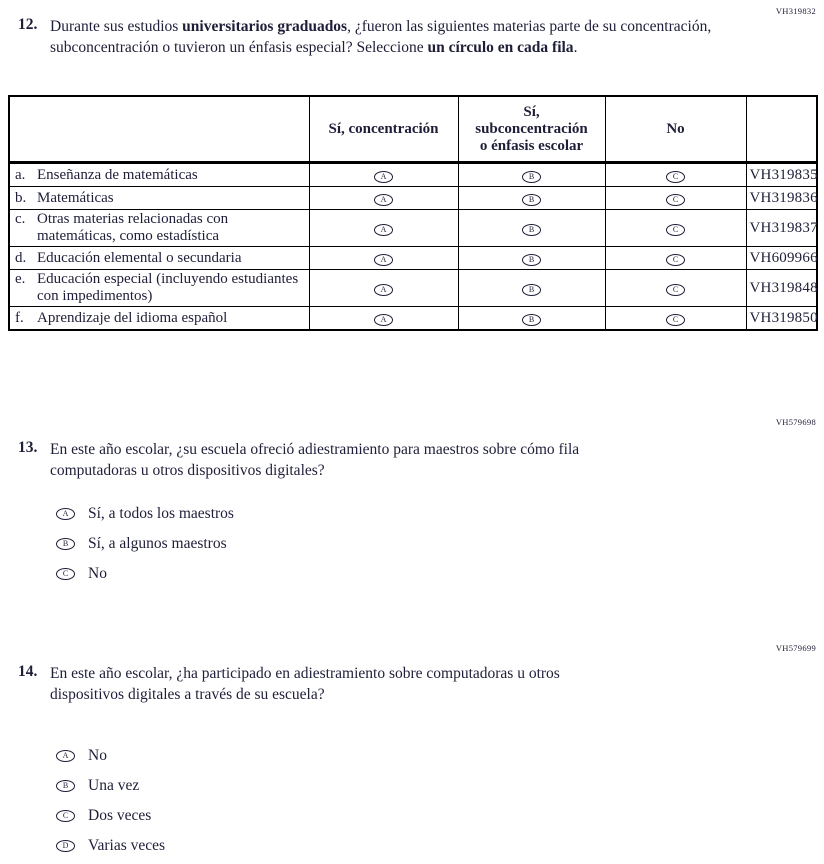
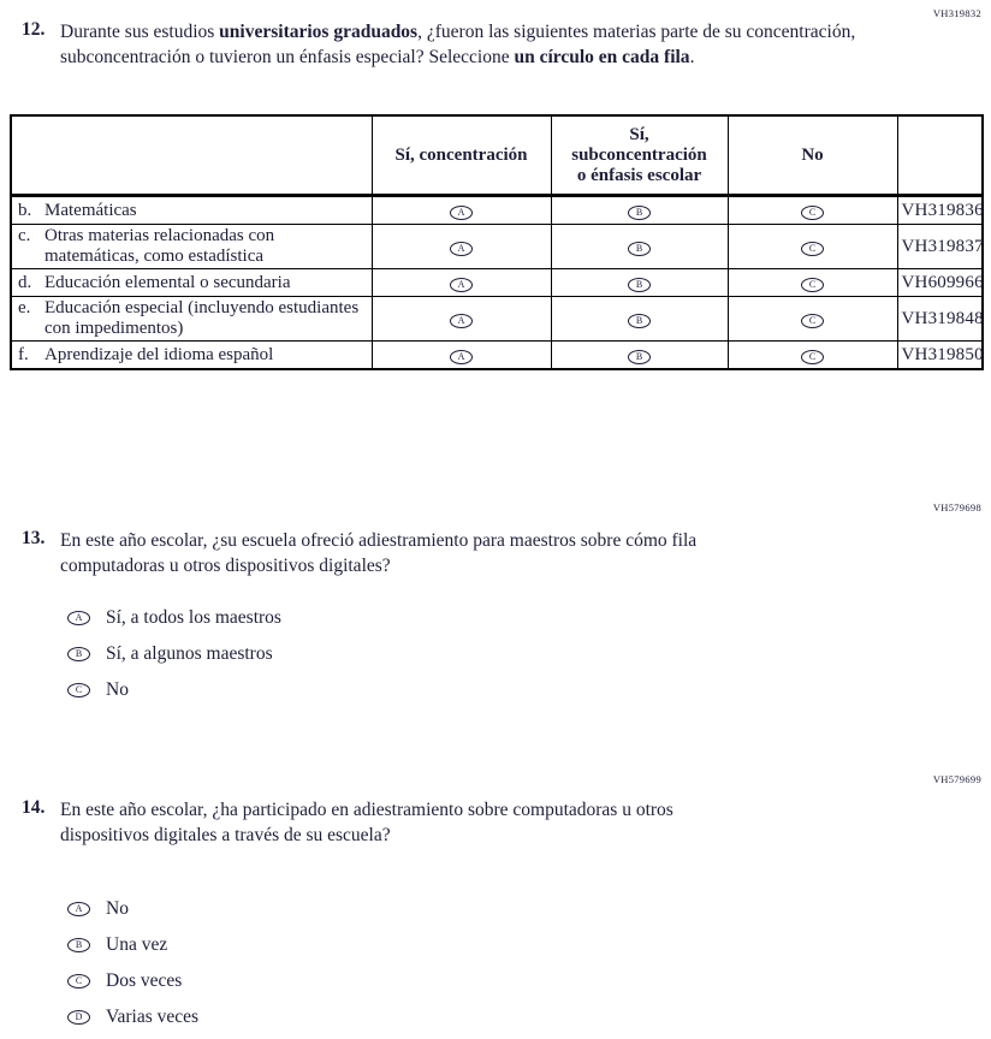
  VH319832
  12.
  Durante sus estudios universitarios graduados, ¿fueron las siguientes materias parte de su concentración, subconcentración o tuvieron un énfasis especial? Seleccione un círculo en cada fila.
  	Sí, concentración	Sí, subconcentración o énfasis escolar	No
- a. Enseñanza de matemáticas	A	B	C	VH319835
  b. Matemáticas	A	B	C	VH319836
  c. Otras materias relacionadas con matemáticas, como estadística	A	B	C	VH319837
  d. Educación elemental o secundaria	A	B	C	VH609966
  e. Educación especial (incluyendo estudiantes con impedimentos)	A	B	C	VH319848
  f. Aprendizaje del idioma español	A	B	C	VH319850
  VH579698
  13.
  En este año escolar, ¿su escuela ofreció adiestramiento para maestros sobre cómo fila computadoras u otros dispositivos digitales?
  A
  Sí, a todos los maestros
  B
  Sí, a algunos maestros
  C
  No
  VH579699
  14.
  En este año escolar, ¿ha participado en adiestramiento sobre computadoras u otros dispositivos digitales a través de su escuela?
  A
  No
  B
  Una vez
  C
  Dos veces
  D
  Varias veces
